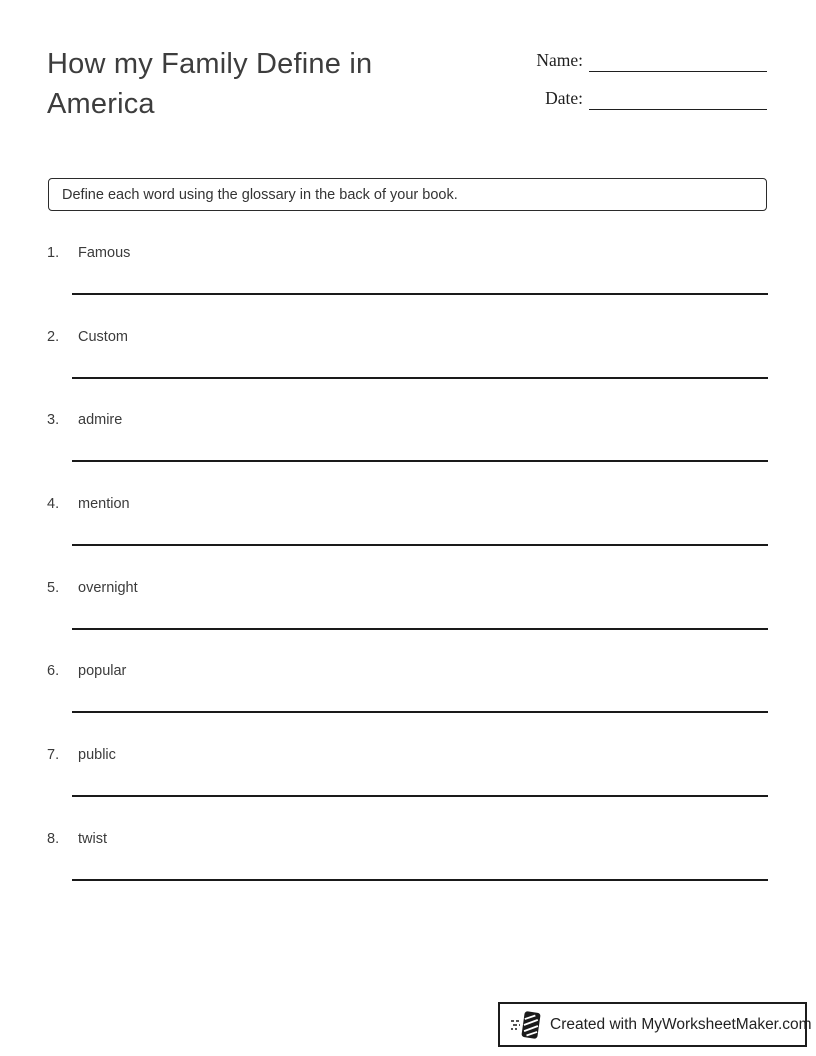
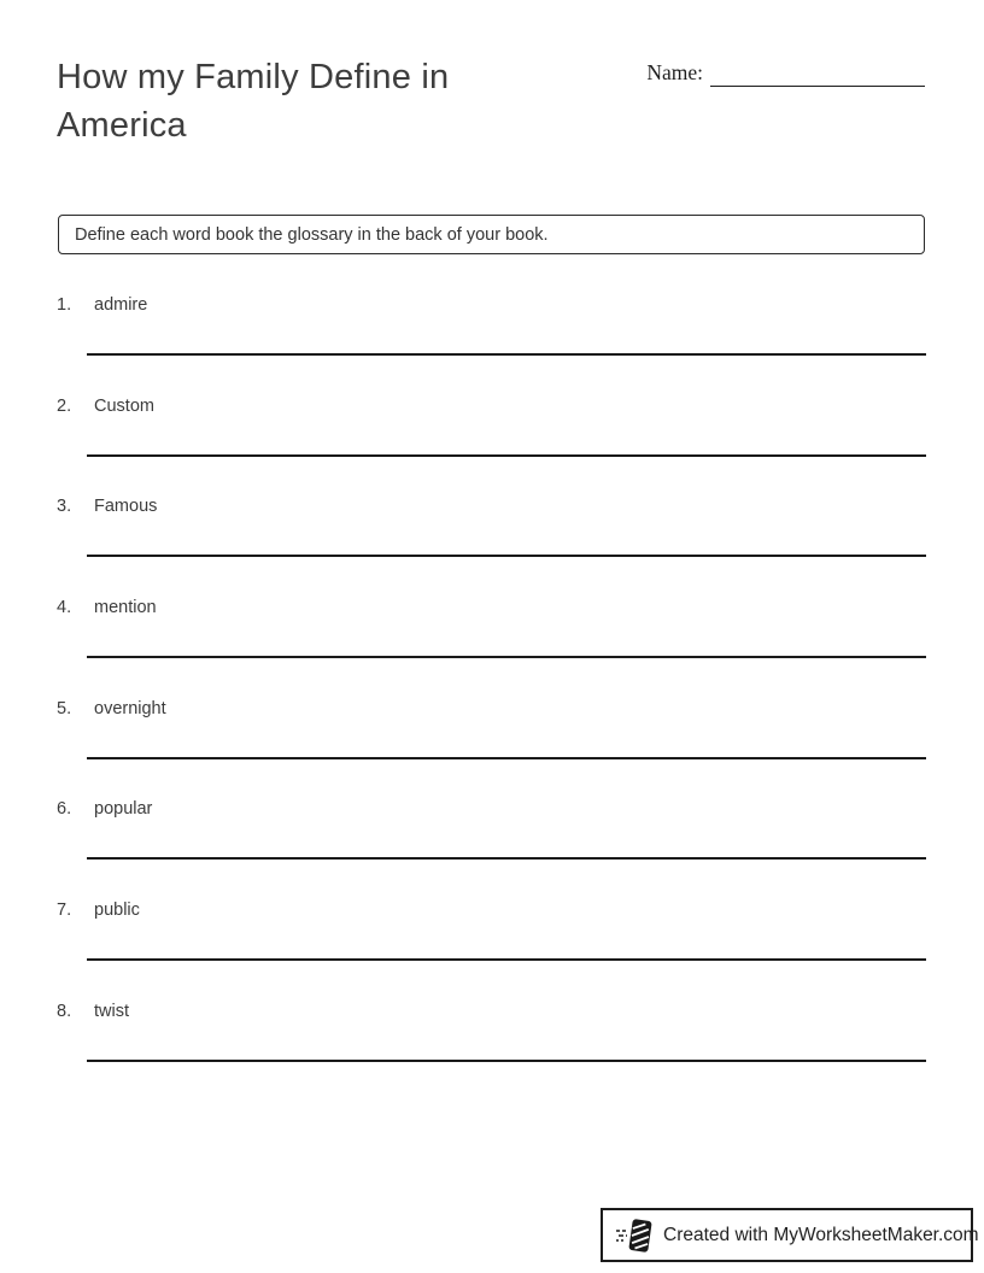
  How my Family Define in America
  Name:
- Date:
- Define each word using the glossary in the back of your book.
+ Define each word book the glossary in the back of your book.
  1.
- Famous
+ admire
  2.
  Custom
  3.
- admire
+ Famous
  4.
  mention
  5.
  overnight
  6.
  popular
  7.
  public
  8.
  twist
  Created with MyWorksheetMaker.com
